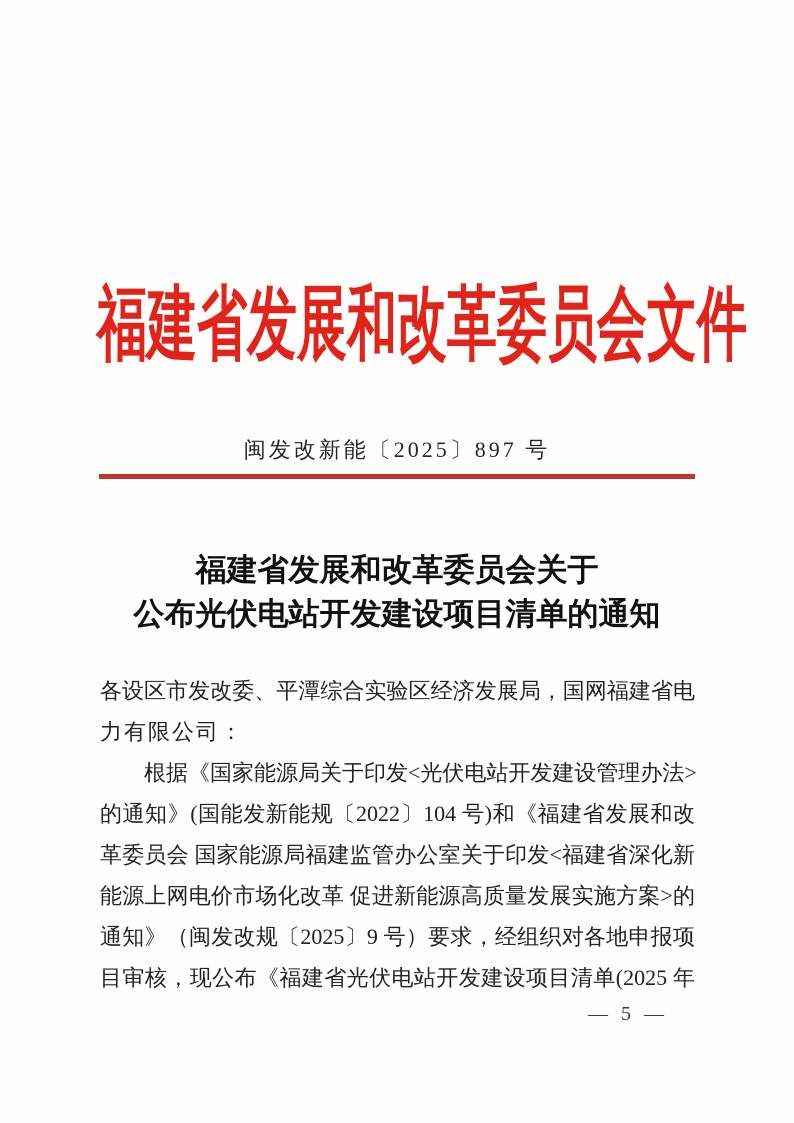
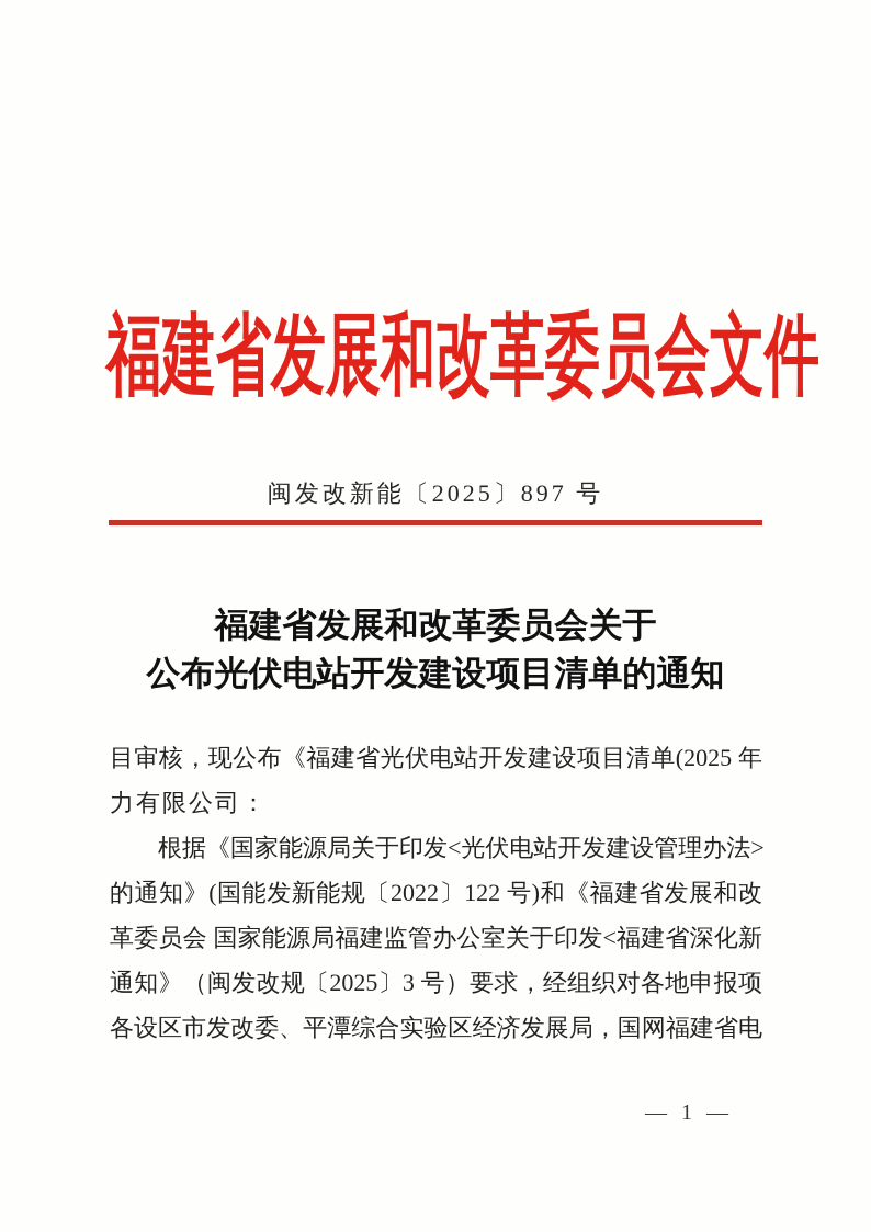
  福建省发展和改革委员会文件
  闽发改新能〔2025〕897 号
  福建省发展和改革委员会关于
  公布光伏电站开发建设项目清单的通知
- 各设区市发改委、平潭综合实验区经济发展局，国网福建省电
+ 目审核，现公布《福建省光伏电站开发建设项目清单(2025 年
  力有限公司：
  根据《国家能源局关于印发<光伏电站开发建设管理办法>
- 的通知》(国能发新能规〔2022〕104 号)和《福建省发展和改
+ 的通知》(国能发新能规〔2022〕122 号)和《福建省发展和改
  革委员会 国家能源局福建监管办公室关于印发<福建省深化新
- 能源上网电价市场化改革 促进新能源高质量发展实施方案>的
- 通知》（闽发改规〔2025〕9 号）要求，经组织对各地申报项
+ 通知》（闽发改规〔2025〕3 号）要求，经组织对各地申报项
- 目审核，现公布《福建省光伏电站开发建设项目清单(2025 年
+ 各设区市发改委、平潭综合实验区经济发展局，国网福建省电
- — 5 —
+ — 1 —
